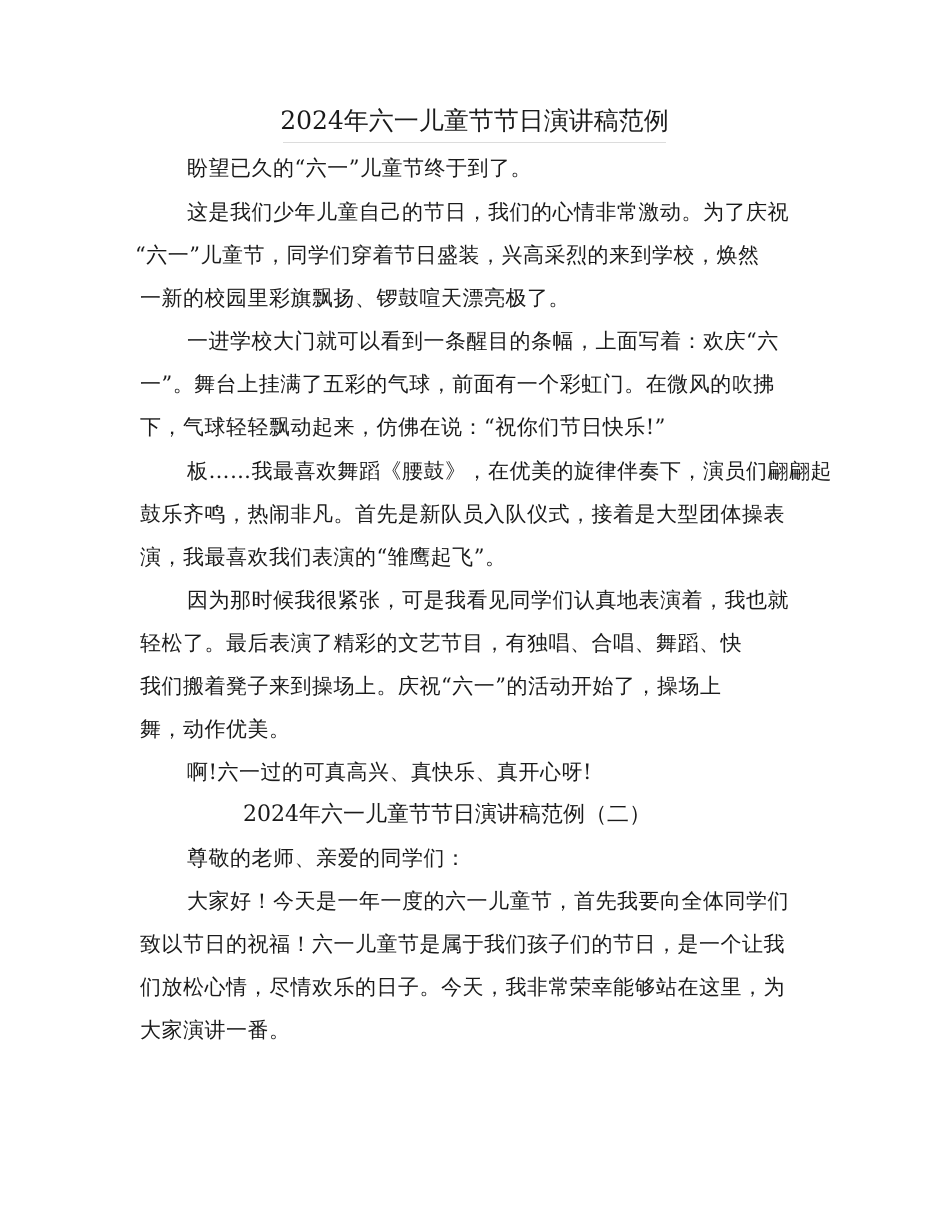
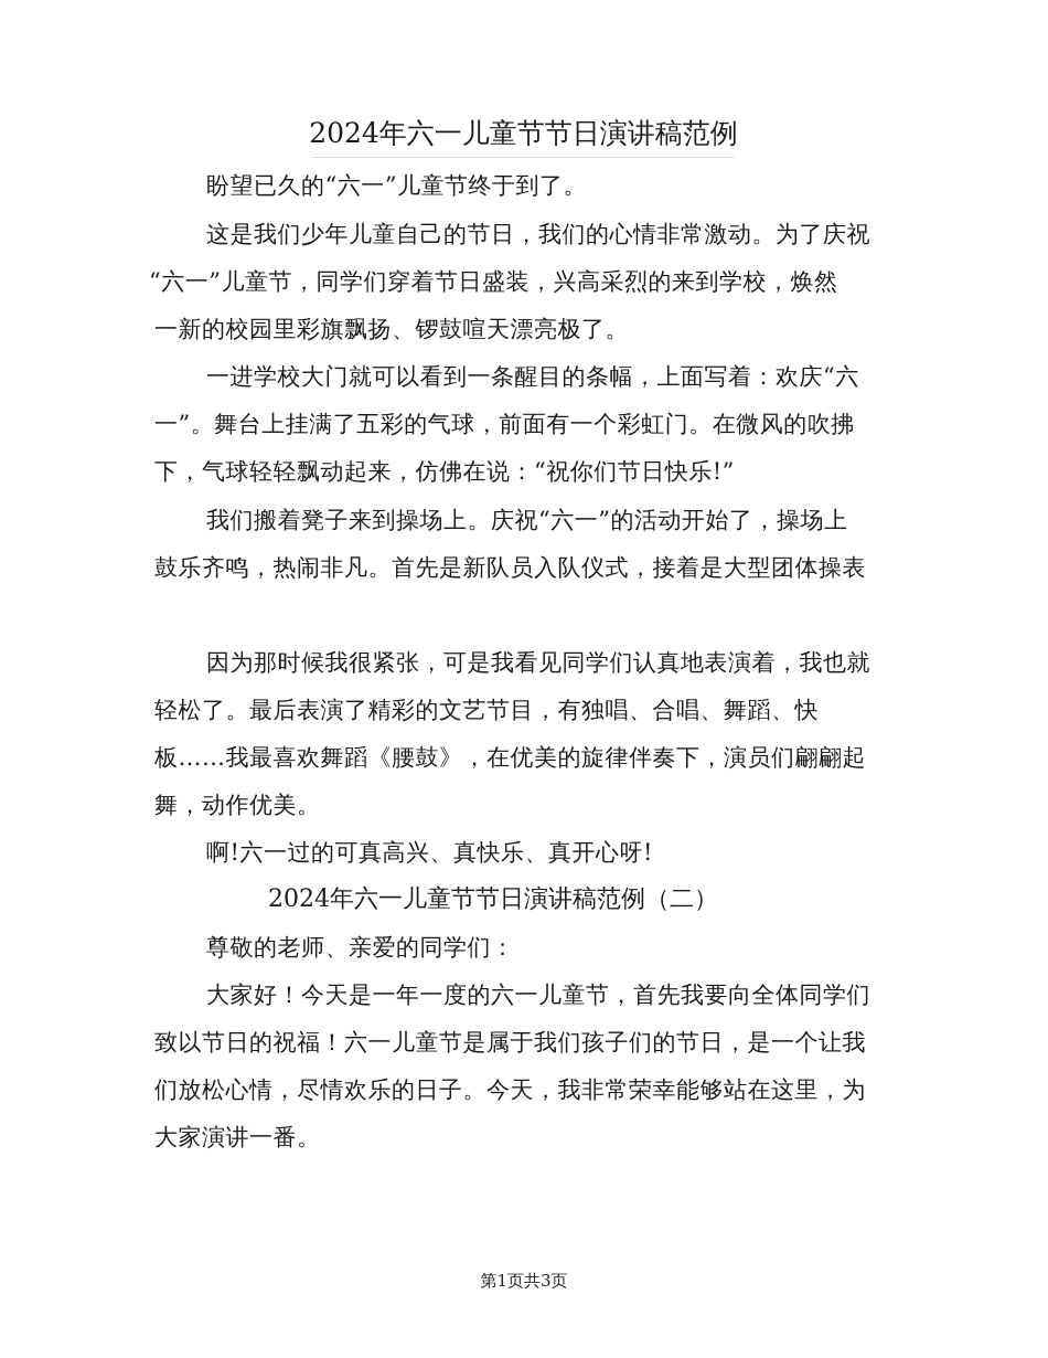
  2024年六一儿童节节日演讲稿范例
  盼望已久的“六一”儿童节终于到了。
  这是我们少年儿童自己的节日，我们的心情非常激动。为了庆祝
  “六一”儿童节，同学们穿着节日盛装，兴高采烈的来到学校，焕然
  一新的校园里彩旗飘扬、锣鼓喧天漂亮极了。
  一进学校大门就可以看到一条醒目的条幅，上面写着：欢庆“六
  一”。舞台上挂满了五彩的气球，前面有一个彩虹门。在微风的吹拂
  下，气球轻轻飘动起来，仿佛在说：“祝你们节日快乐!”
- 板……我最喜欢舞蹈《腰鼓》，在优美的旋律伴奏下，演员们翩翩起
+ 我们搬着凳子来到操场上。庆祝“六一”的活动开始了，操场上
  鼓乐齐鸣，热闹非凡。首先是新队员入队仪式，接着是大型团体操表
- 演，我最喜欢我们表演的“雏鹰起飞”。
  因为那时候我很紧张，可是我看见同学们认真地表演着，我也就
  轻松了。最后表演了精彩的文艺节目，有独唱、合唱、舞蹈、快
- 我们搬着凳子来到操场上。庆祝“六一”的活动开始了，操场上
+ 板……我最喜欢舞蹈《腰鼓》，在优美的旋律伴奏下，演员们翩翩起
  舞，动作优美。
  啊!六一过的可真高兴、真快乐、真开心呀!
  2024年六一儿童节节日演讲稿范例（二）
  尊敬的老师、亲爱的同学们：
  大家好！今天是一年一度的六一儿童节，首先我要向全体同学们
  致以节日的祝福！六一儿童节是属于我们孩子们的节日，是一个让我
  们放松心情，尽情欢乐的日子。今天，我非常荣幸能够站在这里，为
  大家演讲一番。
+ 第1页共3页
